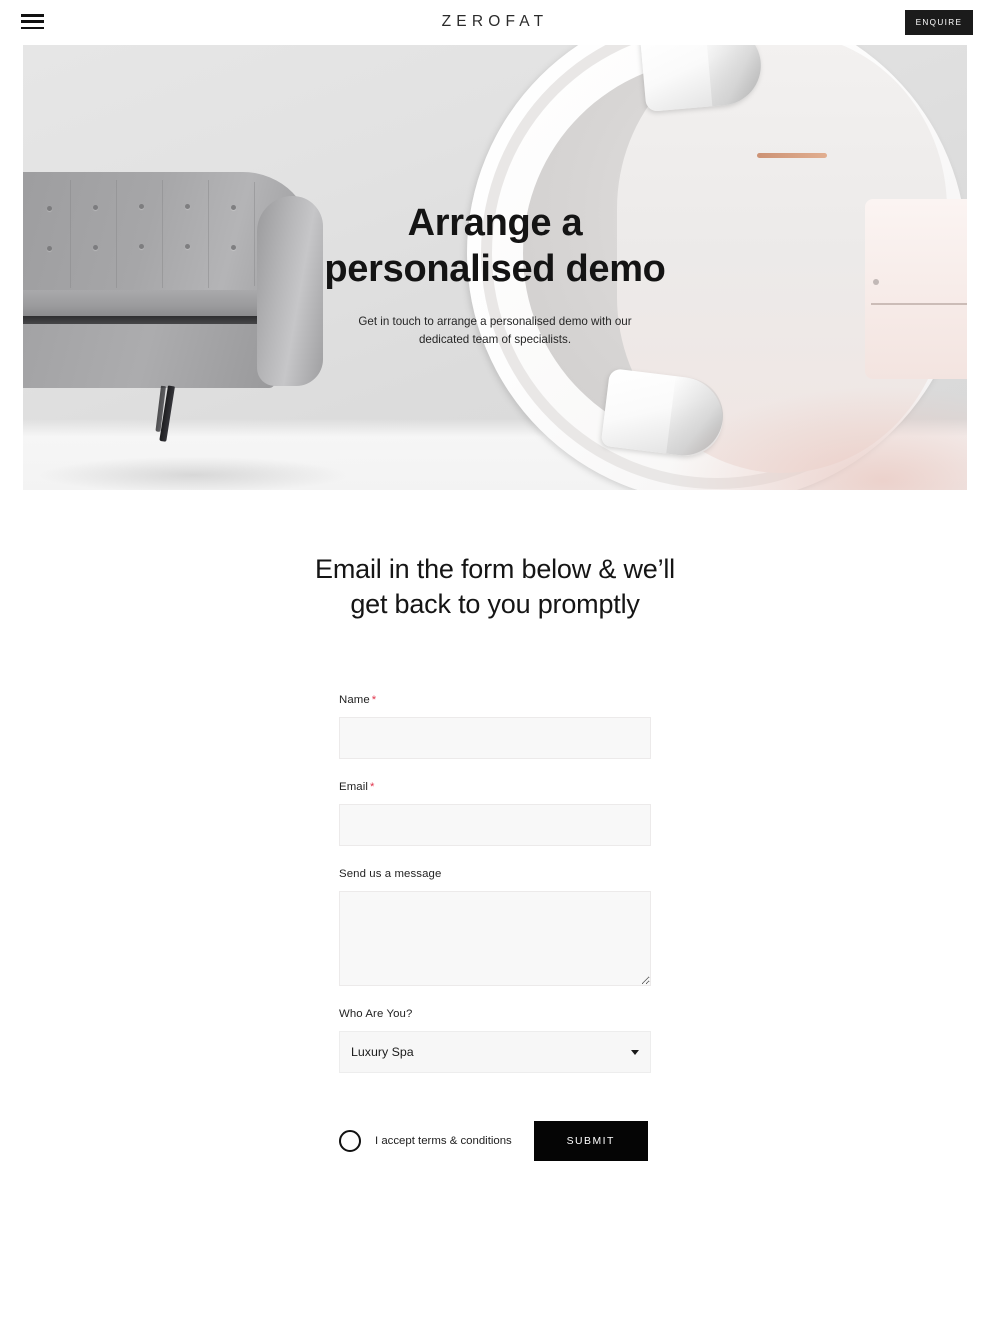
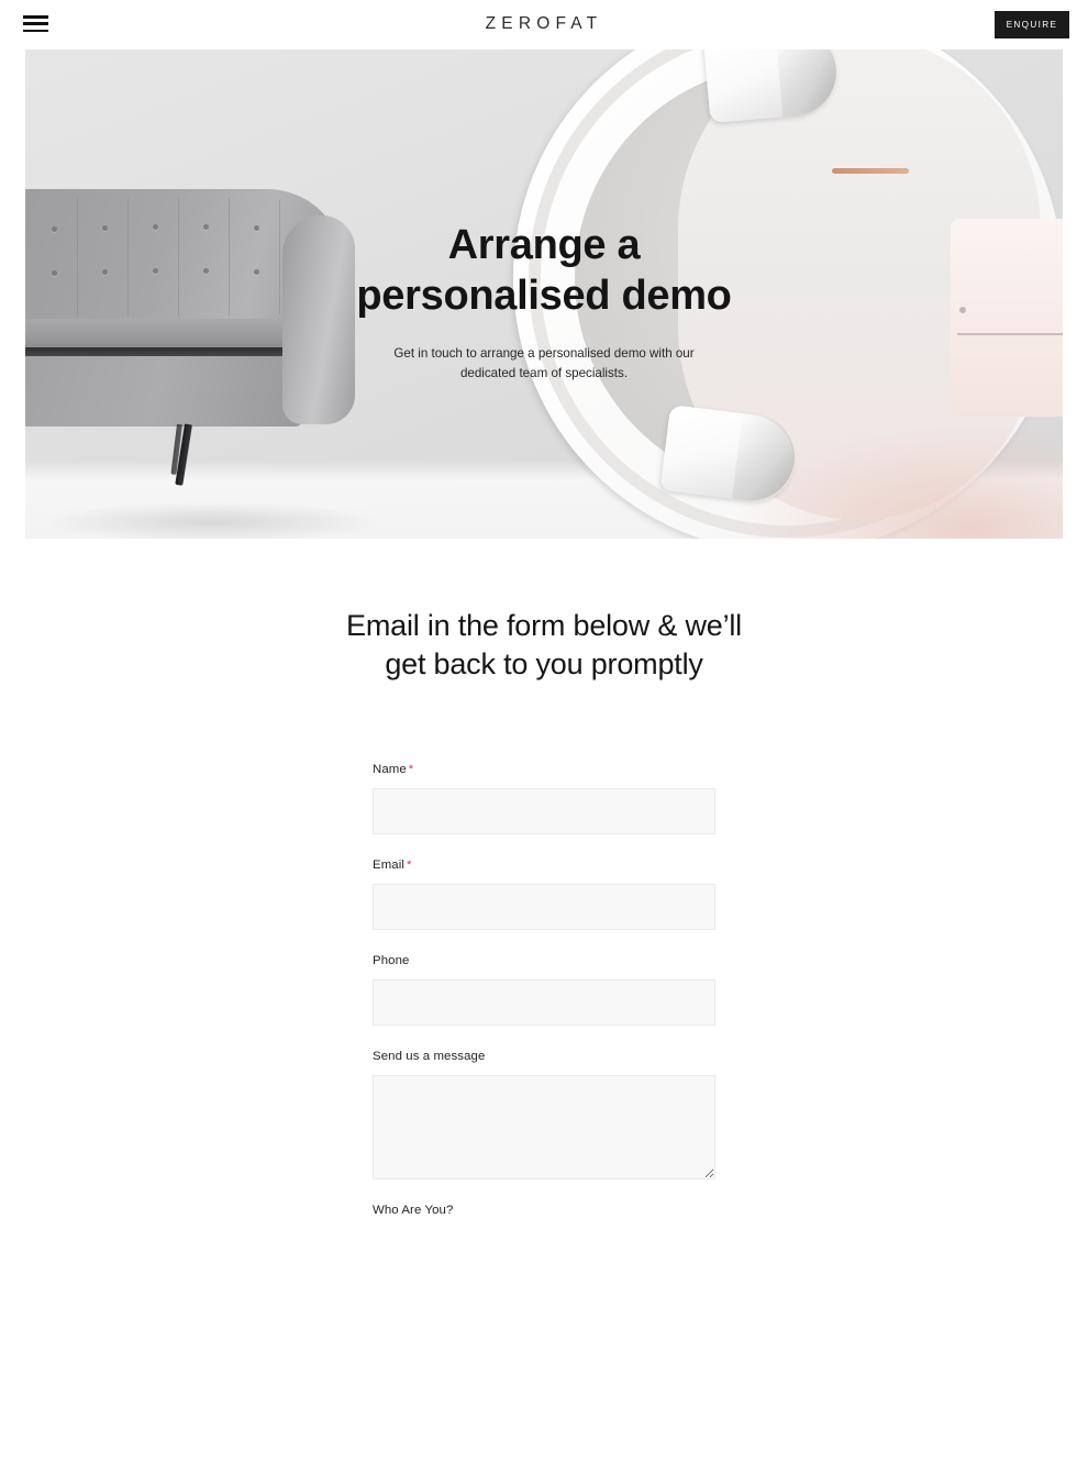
  ZEROFAT
  ENQUIRE
  Arrange a
  personalised demo
  Get in touch to arrange a personalised demo with our dedicated team of specialists.
  Email in the form below & we’ll
  get back to you promptly
  Name *
  Email *
+ Phone
  Send us a message
  Who Are You?
- Luxury Spa
- I accept terms & conditions
- SUBMIT
